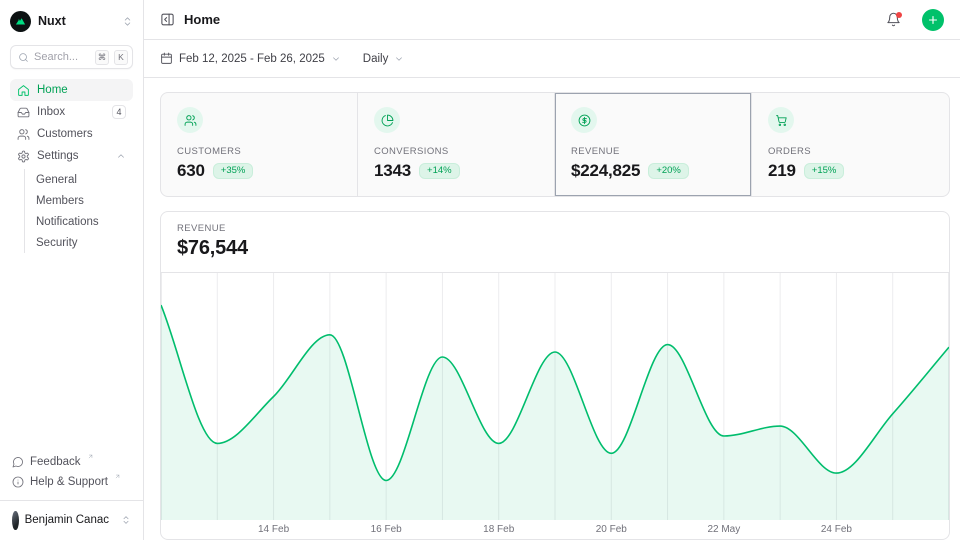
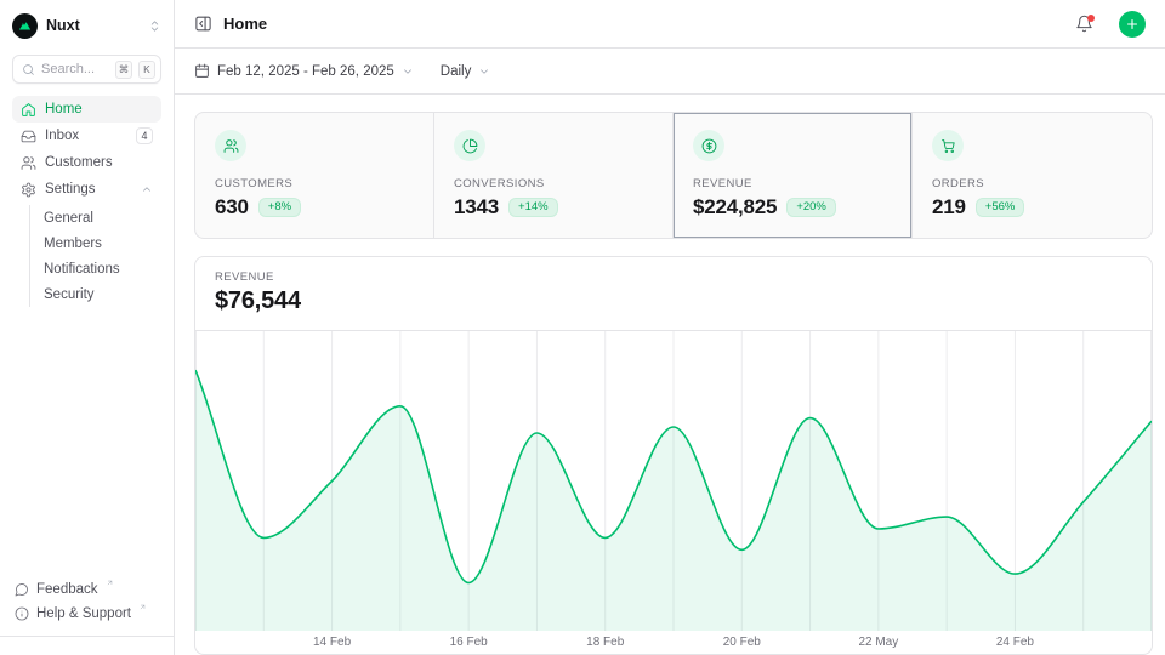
  Nuxt
  Search...
  ⌘
  K
  Home
  Inbox
  4
  Customers
  Settings
  General
  Members
  Notifications
  Security
  Feedback
  Help & Support
- Benjamin Canac
  Home
  Feb 12, 2025 - Feb 26, 2025
  Daily
  CUSTOMERS
  630
- +35%
+ +8%
  CONVERSIONS
  1343
  +14%
  REVENUE
  $224,825
  +20%
  ORDERS
  219
- +15%
+ +56%
  REVENUE
  $76,544
  14 Feb
  16 Feb
  18 Feb
  20 Feb
  22 May
  24 Feb
